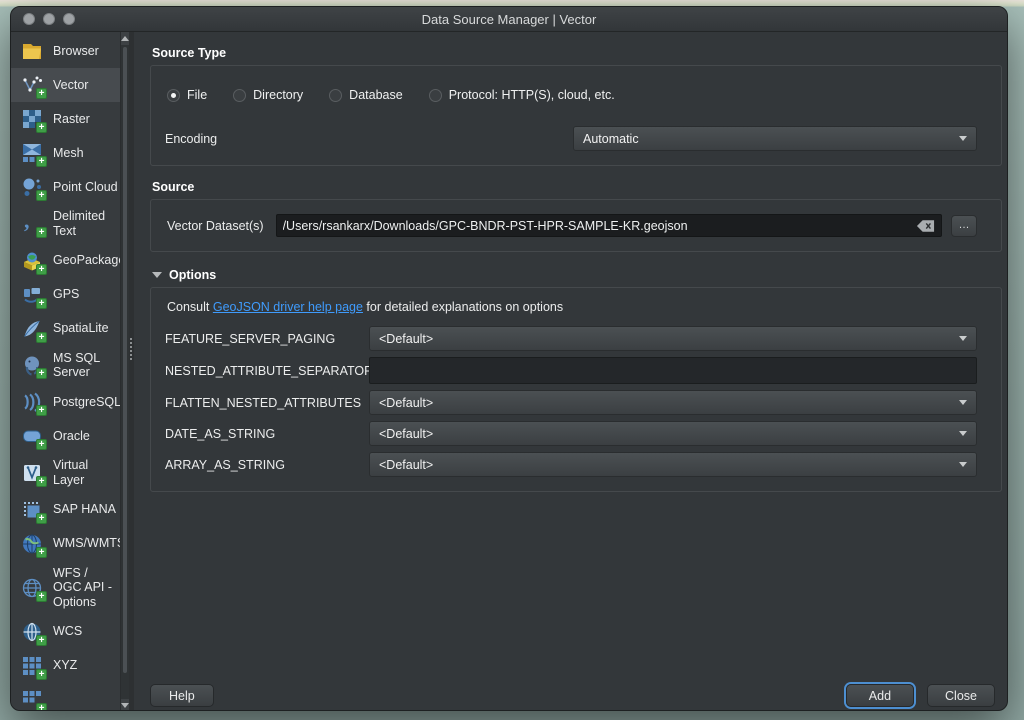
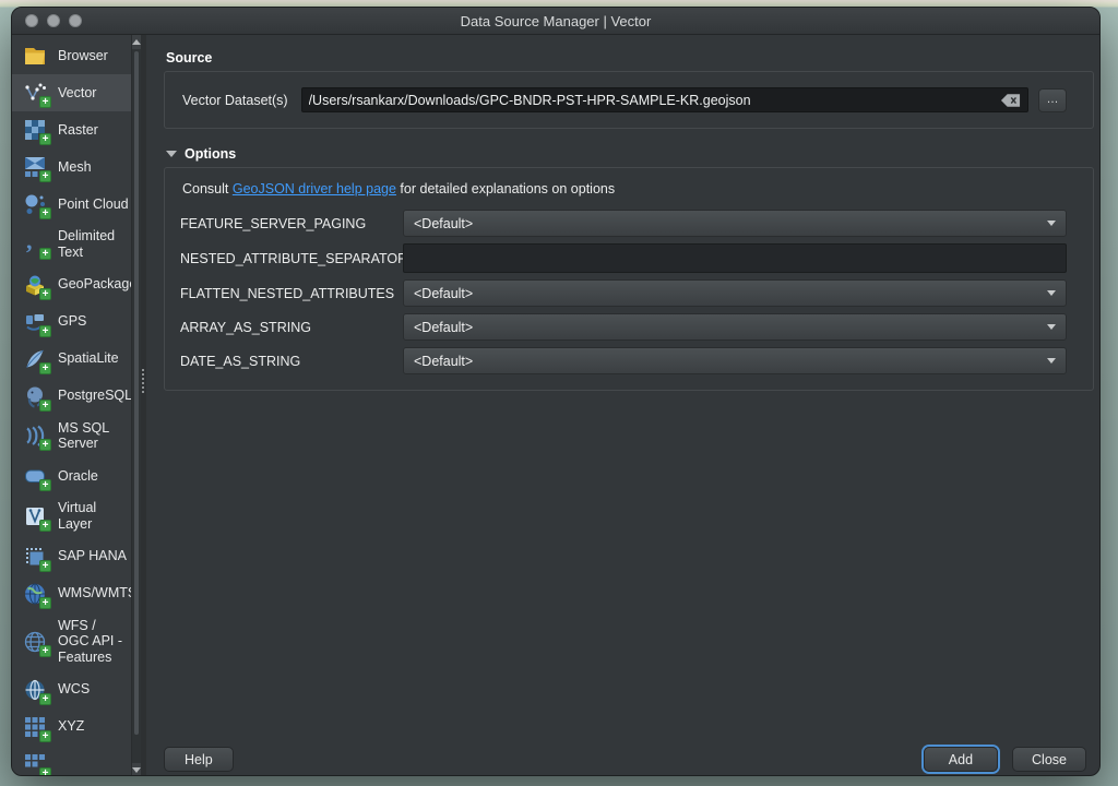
  Data Source Manager | Vector
  Browser
  +
  Vector
  +
  Raster
  +
  Mesh
  +
  Point Cloud
  ,
  +
  Delimited Text
  +
  GeoPackag
  +
  GPS
  +
  SpatiaLite
  +
- MS SQL Server
+ PostgreSQL
  +
- PostgreSQL
+ MS SQL Server
  +
  Oracle
  +
  Virtual Layer
  +
  SAP HANA
  +
  WMS/WMT
  +
- WFS / OGC API - Options
+ WFS / OGC API - Features
  +
  WCS
  +
  XYZ
  +
- Source Type
- File
- Directory
- Database
- Protocol: HTTP(S), cloud, etc.
- Encoding
- Automatic
  Source
  Vector Dataset(s)
  /Users/rsankarx/Downloads/GPC-BNDR-PST-HPR-SAMPLE-KR.geojson
  …
  Options
  Consult GeoJSON driver help page for detailed explanations on options
  FEATURE_SERVER_PAGING
  <Default>
  NESTED_ATTRIBUTE_SEPARATO
  FLATTEN_NESTED_ATTRIBUTES
  <Default>
- DATE_AS_STRING
+ ARRAY_AS_STRING
  <Default>
- ARRAY_AS_STRING
+ DATE_AS_STRING
  <Default>
  Help
  Add
  Close
